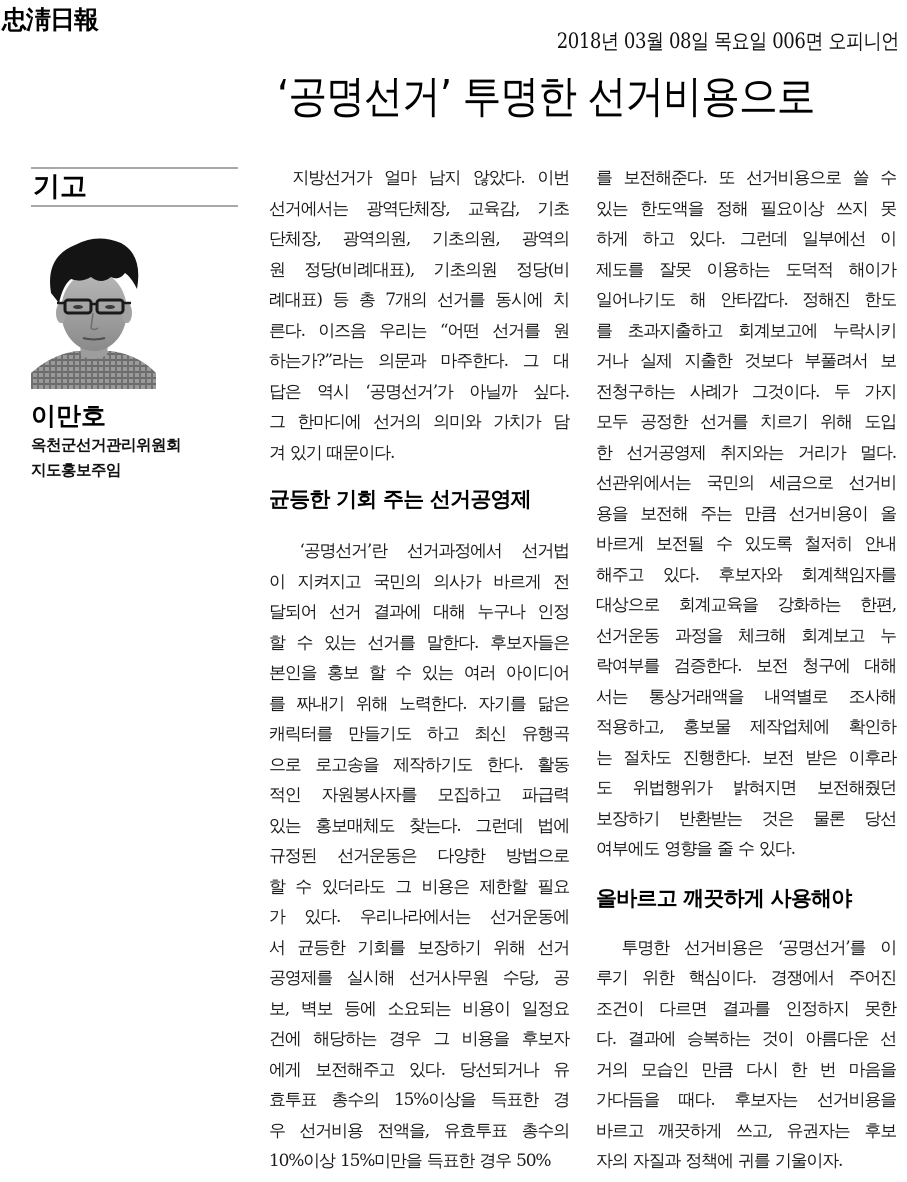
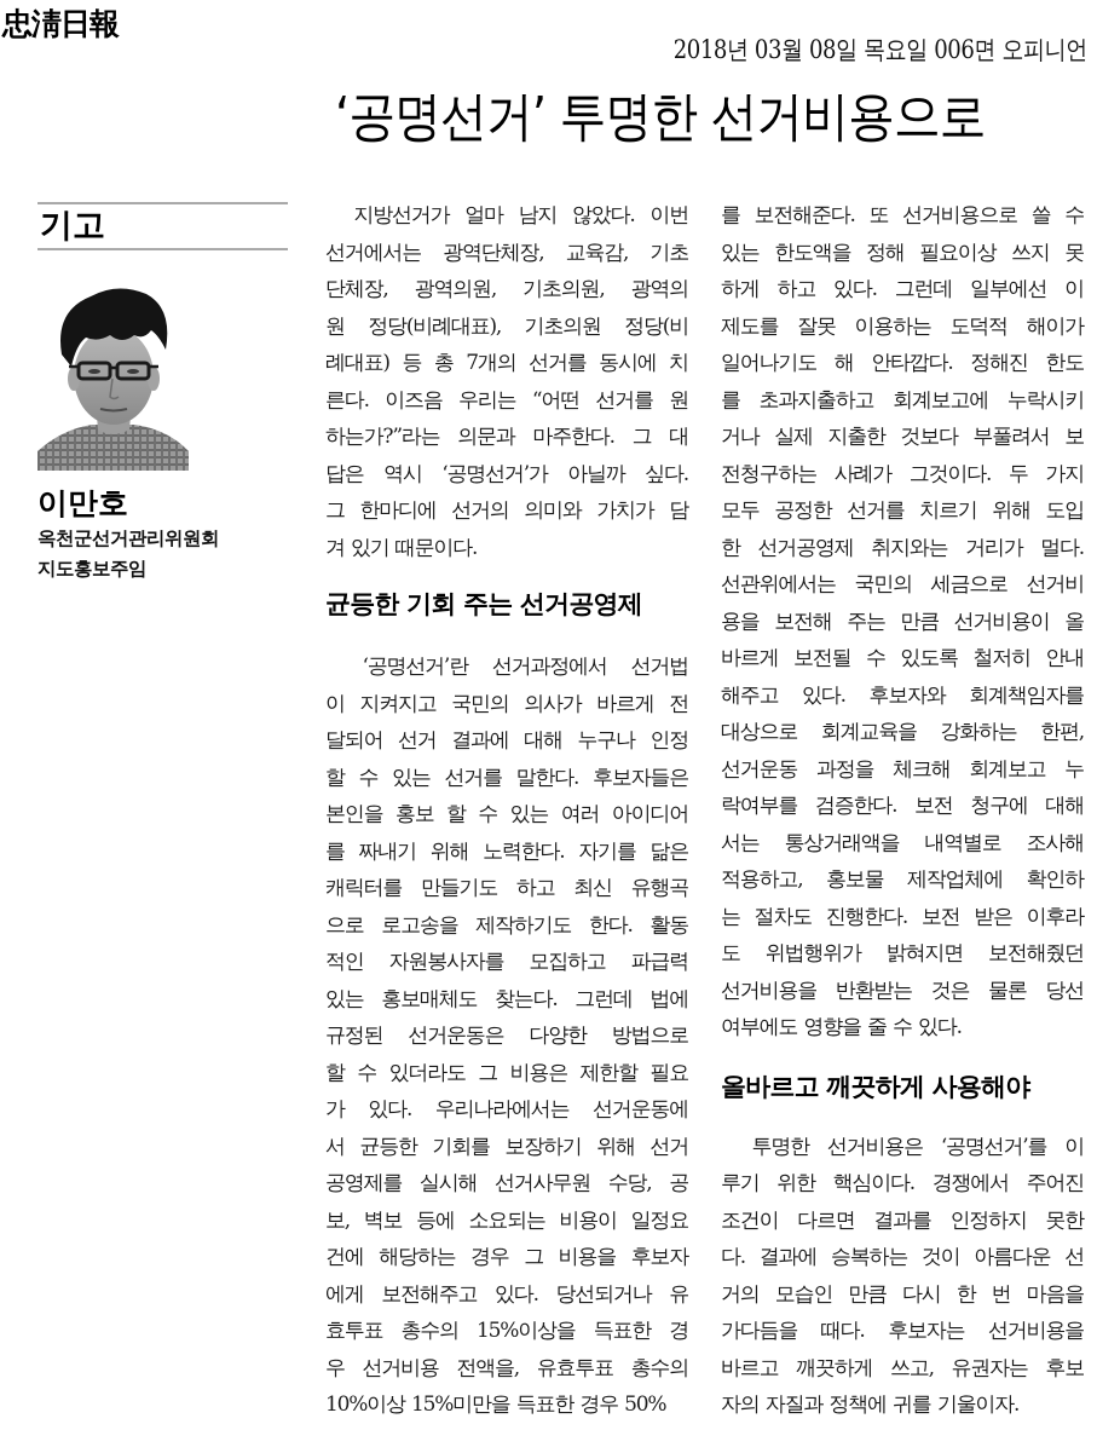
  忠淸日報
  2018년 03월 08일 목요일 006면 오피니언
  ‘공명선거’ 투명한 선거비용으로
  기고
  이만호
  옥천군선거관리위원회
  지도홍보주임
  지방선거가 얼마 남지 않았다. 이번
  선거에서는 광역단체장, 교육감, 기초
  단체장, 광역의원, 기초의원, 광역의
  원 정당(비례대표), 기초의원 정당(비
  례대표) 등 총 7개의 선거를 동시에 치
  른다. 이즈음 우리는 “어떤 선거를 원
  하는가?”라는 의문과 마주한다. 그 대
  답은 역시 ‘공명선거’가 아닐까 싶다.
  그 한마디에 선거의 의미와 가치가 담
  겨 있기 때문이다.
  균등한 기회 주는 선거공영제
  ‘공명선거’란 선거과정에서 선거법
  이 지켜지고 국민의 의사가 바르게 전
  달되어 선거 결과에 대해 누구나 인정
  할 수 있는 선거를 말한다. 후보자들은
  본인을 홍보 할 수 있는 여러 아이디어
  를 짜내기 위해 노력한다. 자기를 닮은
  캐릭터를 만들기도 하고 최신 유행곡
  으로 로고송을 제작하기도 한다. 활동
  적인 자원봉사자를 모집하고 파급력
  있는 홍보매체도 찾는다. 그런데 법에
  규정된 선거운동은 다양한 방법으로
  할 수 있더라도 그 비용은 제한할 필요
  가 있다. 우리나라에서는 선거운동에
  서 균등한 기회를 보장하기 위해 선거
  공영제를 실시해 선거사무원 수당, 공
  보, 벽보 등에 소요되는 비용이 일정요
  건에 해당하는 경우 그 비용을 후보자
  에게 보전해주고 있다. 당선되거나 유
  효투표 총수의 15%이상을 득표한 경
  우 선거비용 전액을, 유효투표 총수의
  10%이상 15%미만을 득표한 경우 50%
  를 보전해준다. 또 선거비용으로 쓸 수
  있는 한도액을 정해 필요이상 쓰지 못
  하게 하고 있다. 그런데 일부에선 이
  제도를 잘못 이용하는 도덕적 해이가
  일어나기도 해 안타깝다. 정해진 한도
  를 초과지출하고 회계보고에 누락시키
  거나 실제 지출한 것보다 부풀려서 보
  전청구하는 사례가 그것이다. 두 가지
  모두 공정한 선거를 치르기 위해 도입
  한 선거공영제 취지와는 거리가 멀다.
  선관위에서는 국민의 세금으로 선거비
  용을 보전해 주는 만큼 선거비용이 올
  바르게 보전될 수 있도록 철저히 안내
  해주고 있다. 후보자와 회계책임자를
  대상으로 회계교육을 강화하는 한편,
  선거운동 과정을 체크해 회계보고 누
  락여부를 검증한다. 보전 청구에 대해
  서는 통상거래액을 내역별로 조사해
  적용하고, 홍보물 제작업체에 확인하
  는 절차도 진행한다. 보전 받은 이후라
  도 위법행위가 밝혀지면 보전해줬던
- 보장하기 반환받는 것은 물론 당선
+ 선거비용을 반환받는 것은 물론 당선
  여부에도 영향을 줄 수 있다.
  올바르고 깨끗하게 사용해야
  투명한 선거비용은 ‘공명선거’를 이
  루기 위한 핵심이다. 경쟁에서 주어진
  조건이 다르면 결과를 인정하지 못한
  다. 결과에 승복하는 것이 아름다운 선
  거의 모습인 만큼 다시 한 번 마음을
  가다듬을 때다. 후보자는 선거비용을
  바르고 깨끗하게 쓰고, 유권자는 후보
  자의 자질과 정책에 귀를 기울이자.
